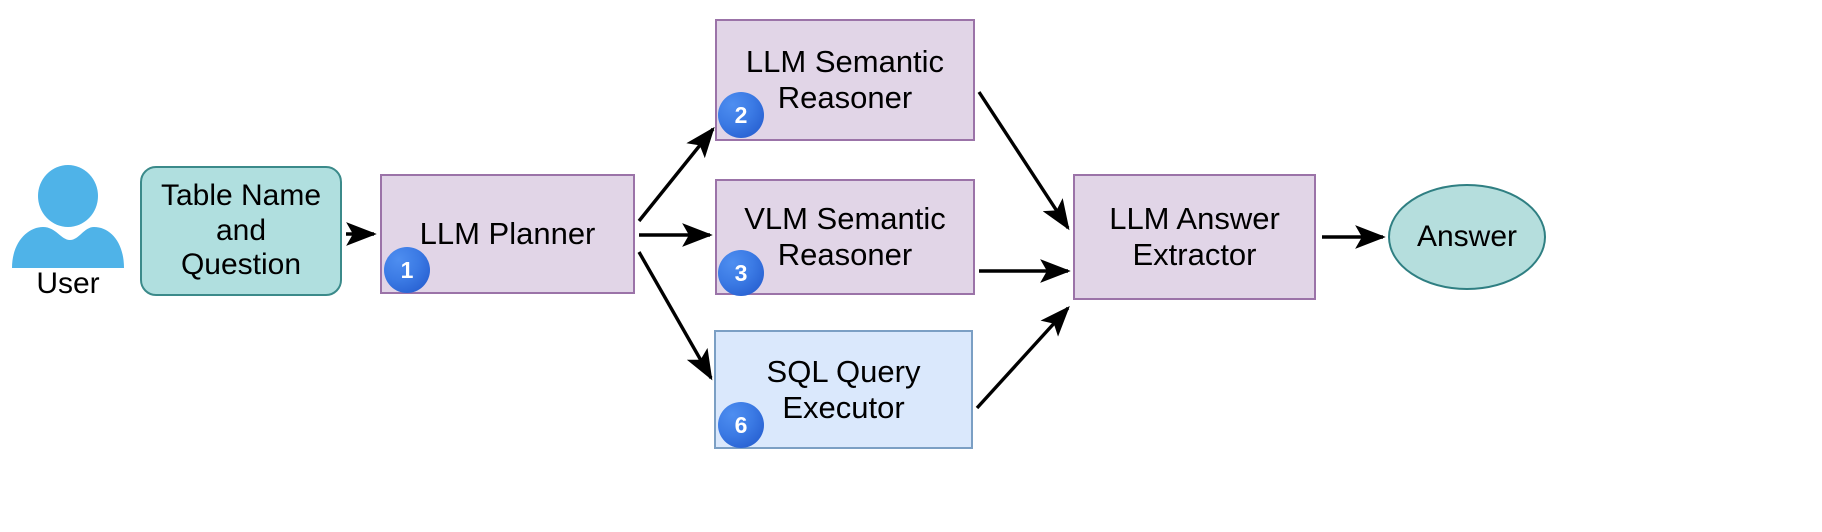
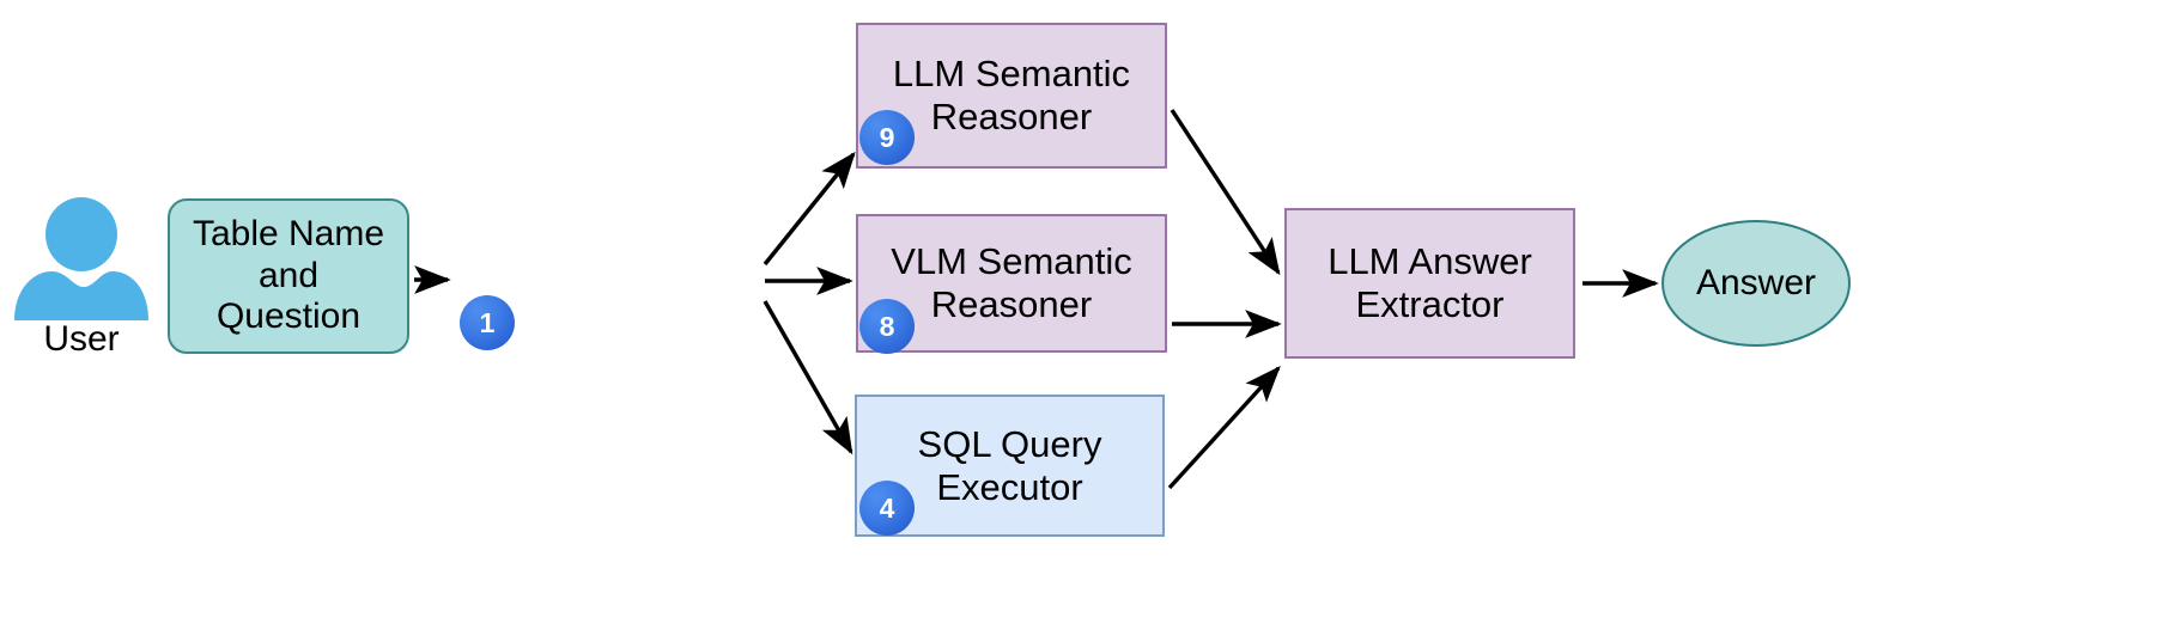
  User
  Table Name
  and
  Question
- LLM Planner
  LLM Semantic
  Reasoner
  VLM Semantic
  Reasoner
  SQL Query
  Executor
  LLM Answer
  Extractor
  Answer
  1
- 2
+ 9
- 3
+ 8
- 6
+ 4
